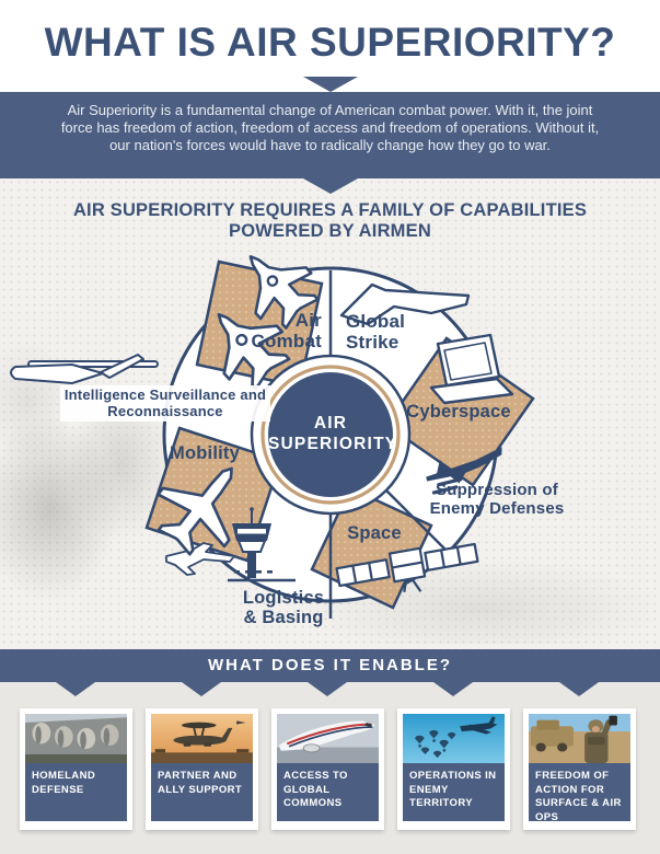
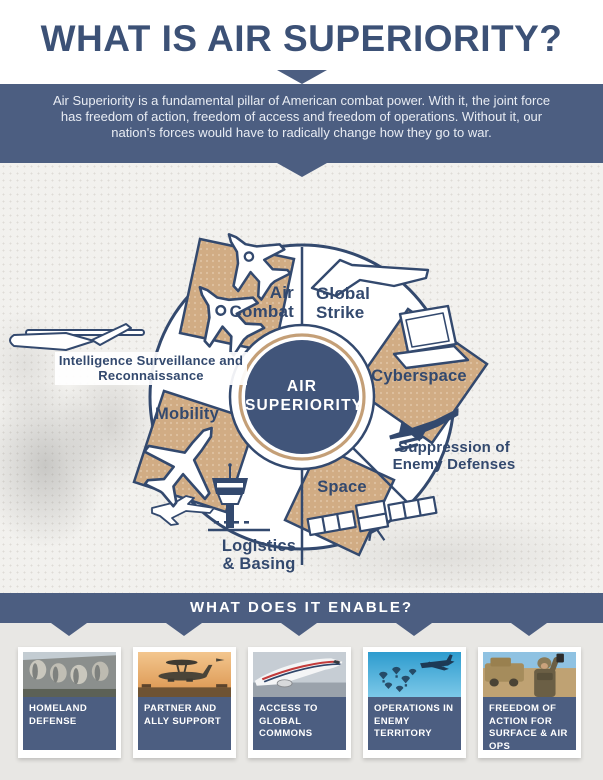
  WHAT IS AIR SUPERIORITY?
- Air Superiority is a fundamental change of American combat power. With it, the joint force has freedom of action, freedom of access and freedom of operations. Without it, our nation's forces would have to radically change how they go to war.
+ Air Superiority is a fundamental pillar of American combat power. With it, the joint force has freedom of action, freedom of access and freedom of operations. Without it, our nation's forces would have to radically change how they go to war.
- AIR SUPERIORITY REQUIRES A FAMILY OF CAPABILITIES
- POWERED BY AIRMEN
  Air Combat
  Global Strike
  Cyberspace
  Suppression of Enemy Defenses
  Space
  Logistics & Basing
  Mobility
  Intelligence Surveillance and Reconnaissance
  AIR SUPERIORITY
  WHAT DOES IT ENABLE?
  HOMELAND DEFENSE
  PARTNER AND ALLY SUPPORT
  ACCESS TO GLOBAL COMMONS
  OPERATIONS IN ENEMY TERRITORY
  FREEDOM OF ACTION FOR SURFACE & AIR OPS
